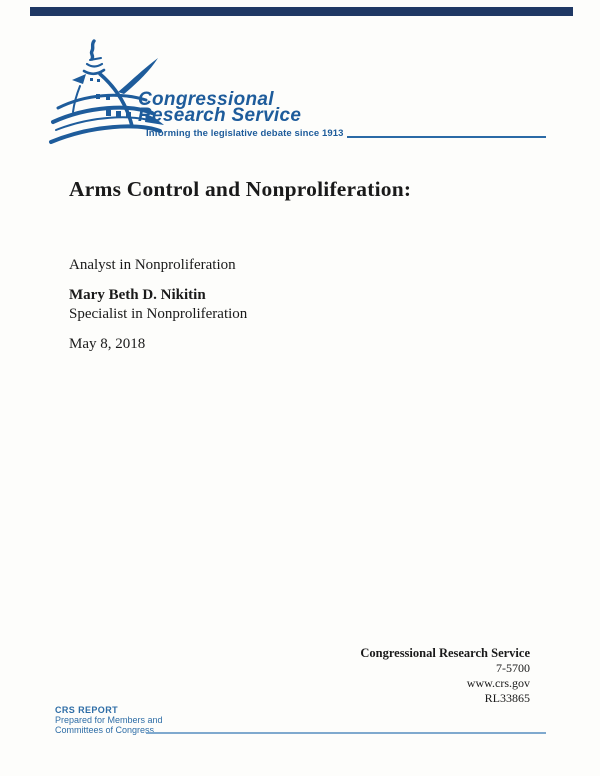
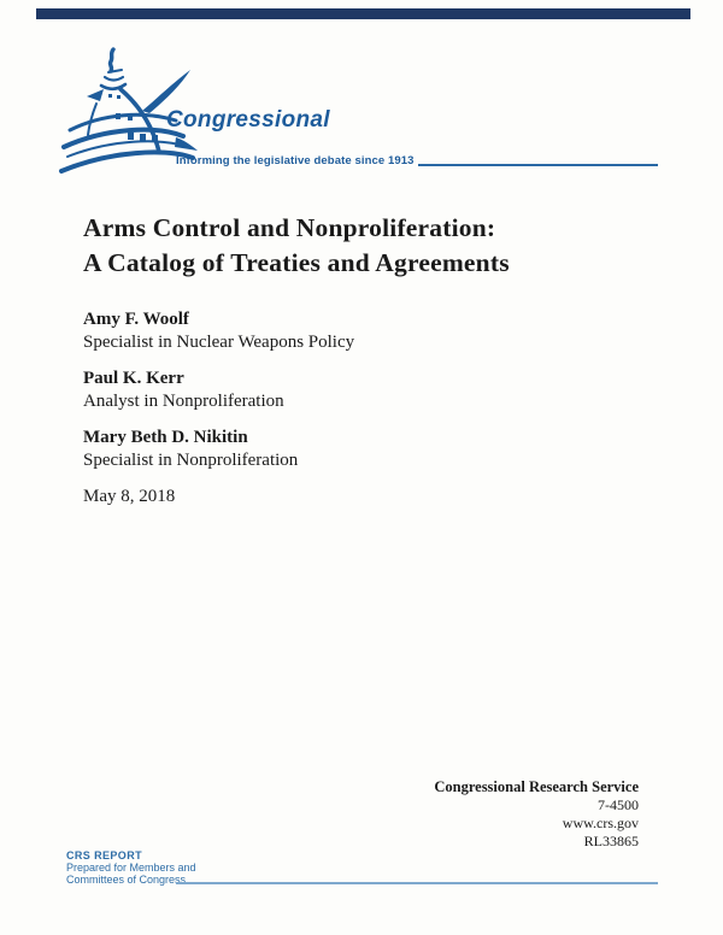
  Congressional
- Research Service
  Informing the legislative debate since 1913
  Arms Control and Nonproliferation:
+ A Catalog of Treaties and Agreements
+ Amy F. Woolf
+ Specialist in Nuclear Weapons Policy
+ Paul K. Kerr
  Analyst in Nonproliferation
  Mary Beth D. Nikitin
  Specialist in Nonproliferation
  May 8, 2018
  Congressional Research Service
- 7-5700
+ 7-4500
  www.crs.gov
  RL33865
  CRS REPORT
  Prepared for Members and
  Committees of Congress
